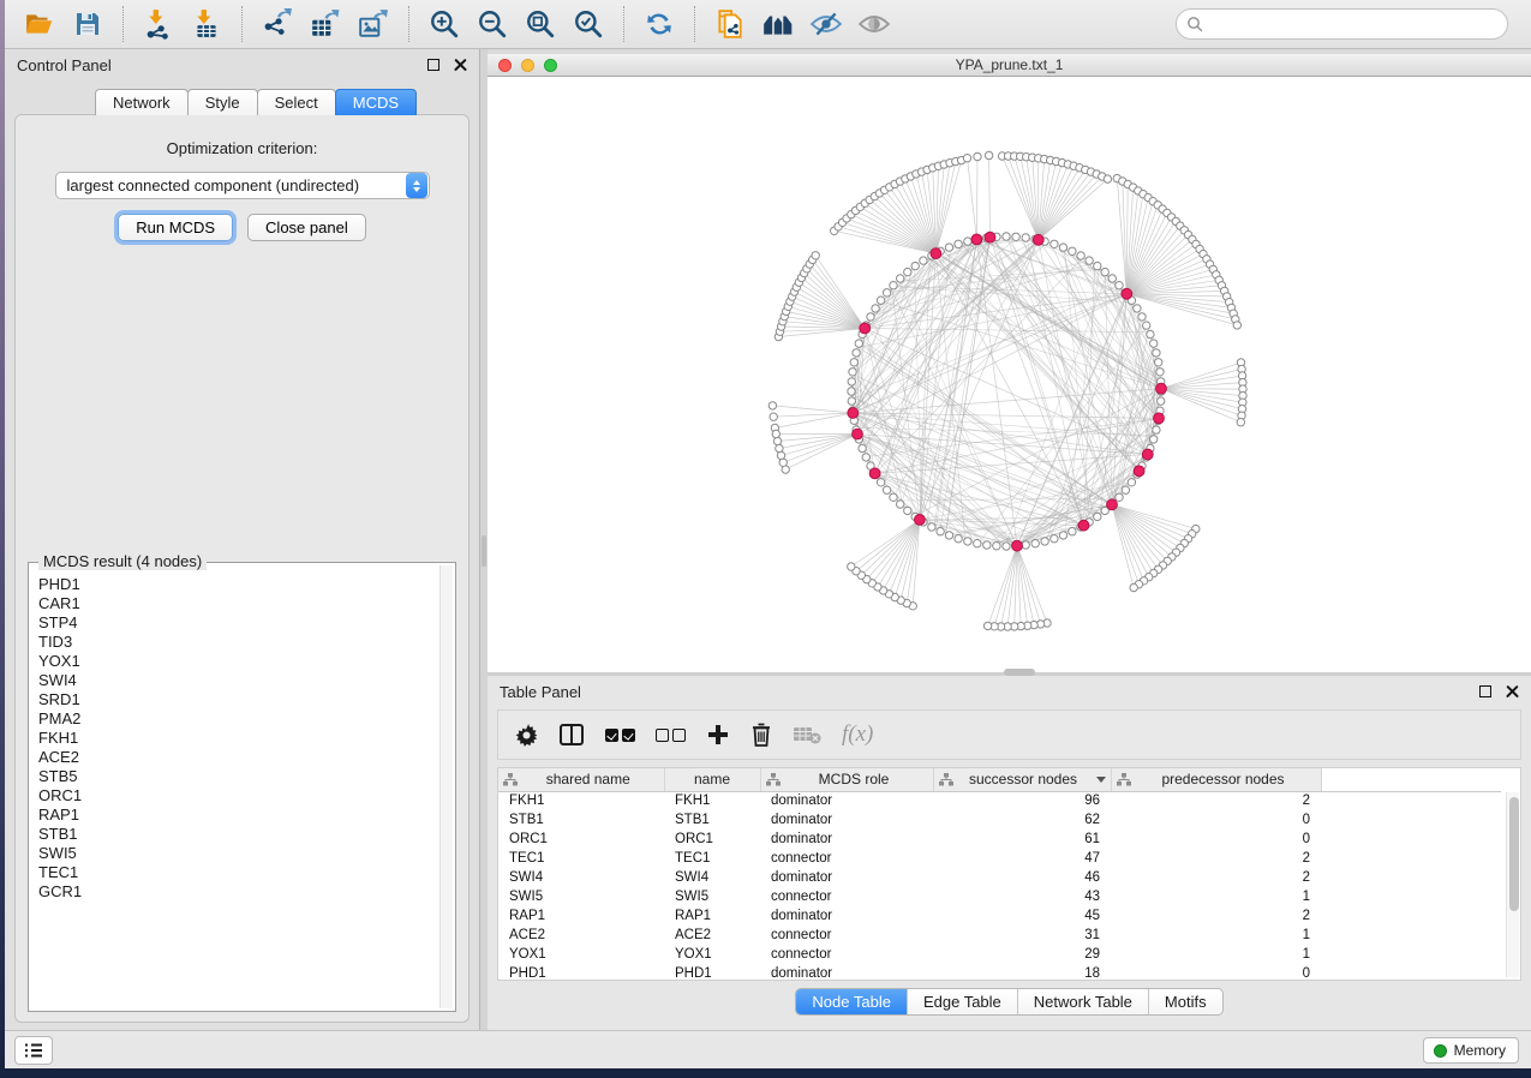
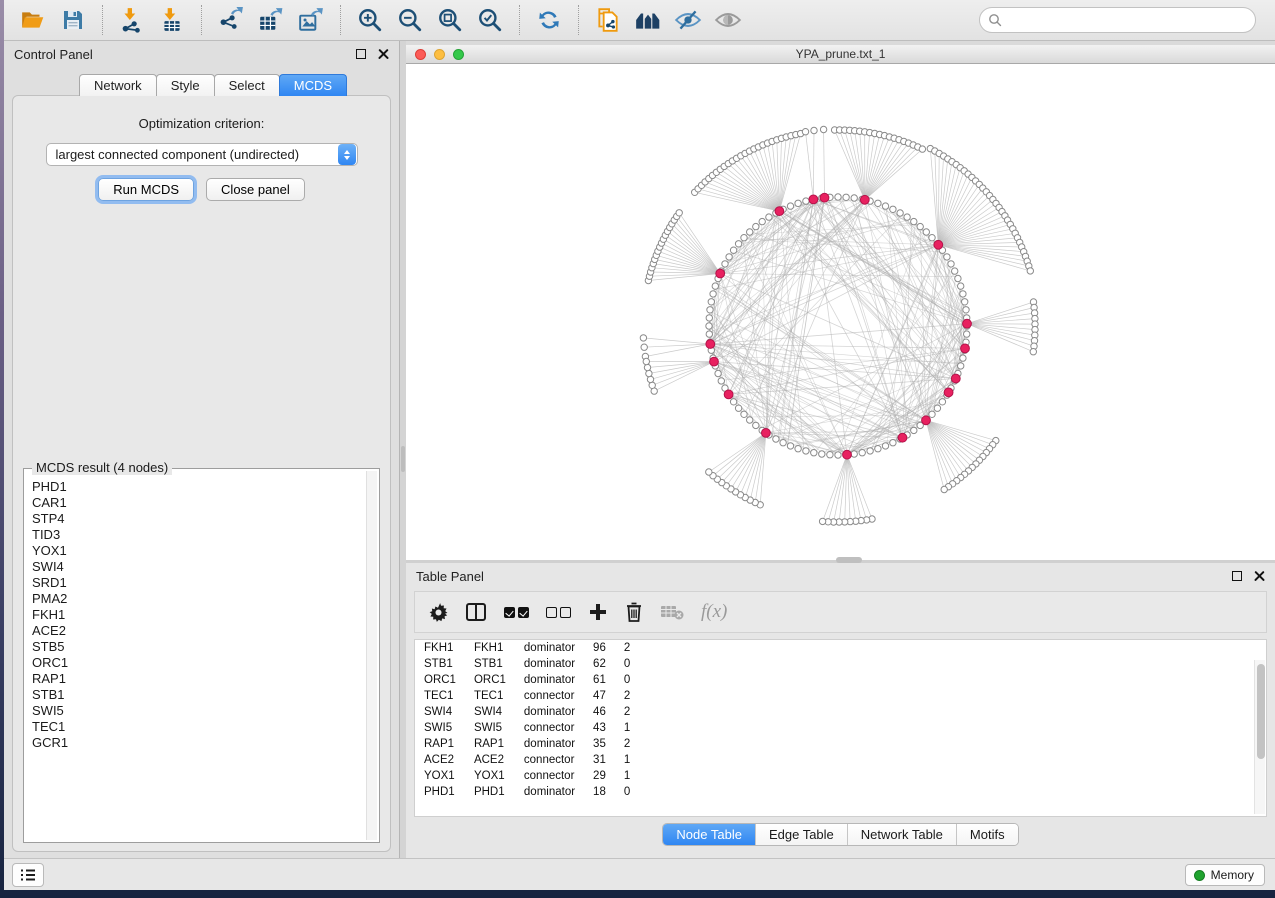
  Control Panel
  Network
  Style
  Select
  MCDS
  Optimization criterion:
  largest connected component (undirected)
  Run MCDS
  Close panel
  MCDS result (4 nodes)
  PHD1
  CAR1
  STP4
  TID3
  YOX1
  SWI4
  SRD1
  PMA2
  FKH1
  ACE2
  STB5
  ORC1
  RAP1
  STB1
  SWI5
  TEC1
  GCR1
  YPA_prune.txt_1
  Table Panel
  f(x)
- shared name	name	MCDS role	successor nodes	predecessor nodes
  FKH1	FKH1	dominator	96	2
  STB1	STB1	dominator	62	0
  ORC1	ORC1	dominator	61	0
  TEC1	TEC1	connector	47	2
  SWI4	SWI4	dominator	46	2
  SWI5	SWI5	connector	43	1
- RAP1	RAP1	dominator	45	2
+ RAP1	RAP1	dominator	35	2
  ACE2	ACE2	connector	31	1
  YOX1	YOX1	connector	29	1
  PHD1	PHD1	dominator	18	0
  Node Table
  Edge Table
  Network Table
  Motifs
  Memory
